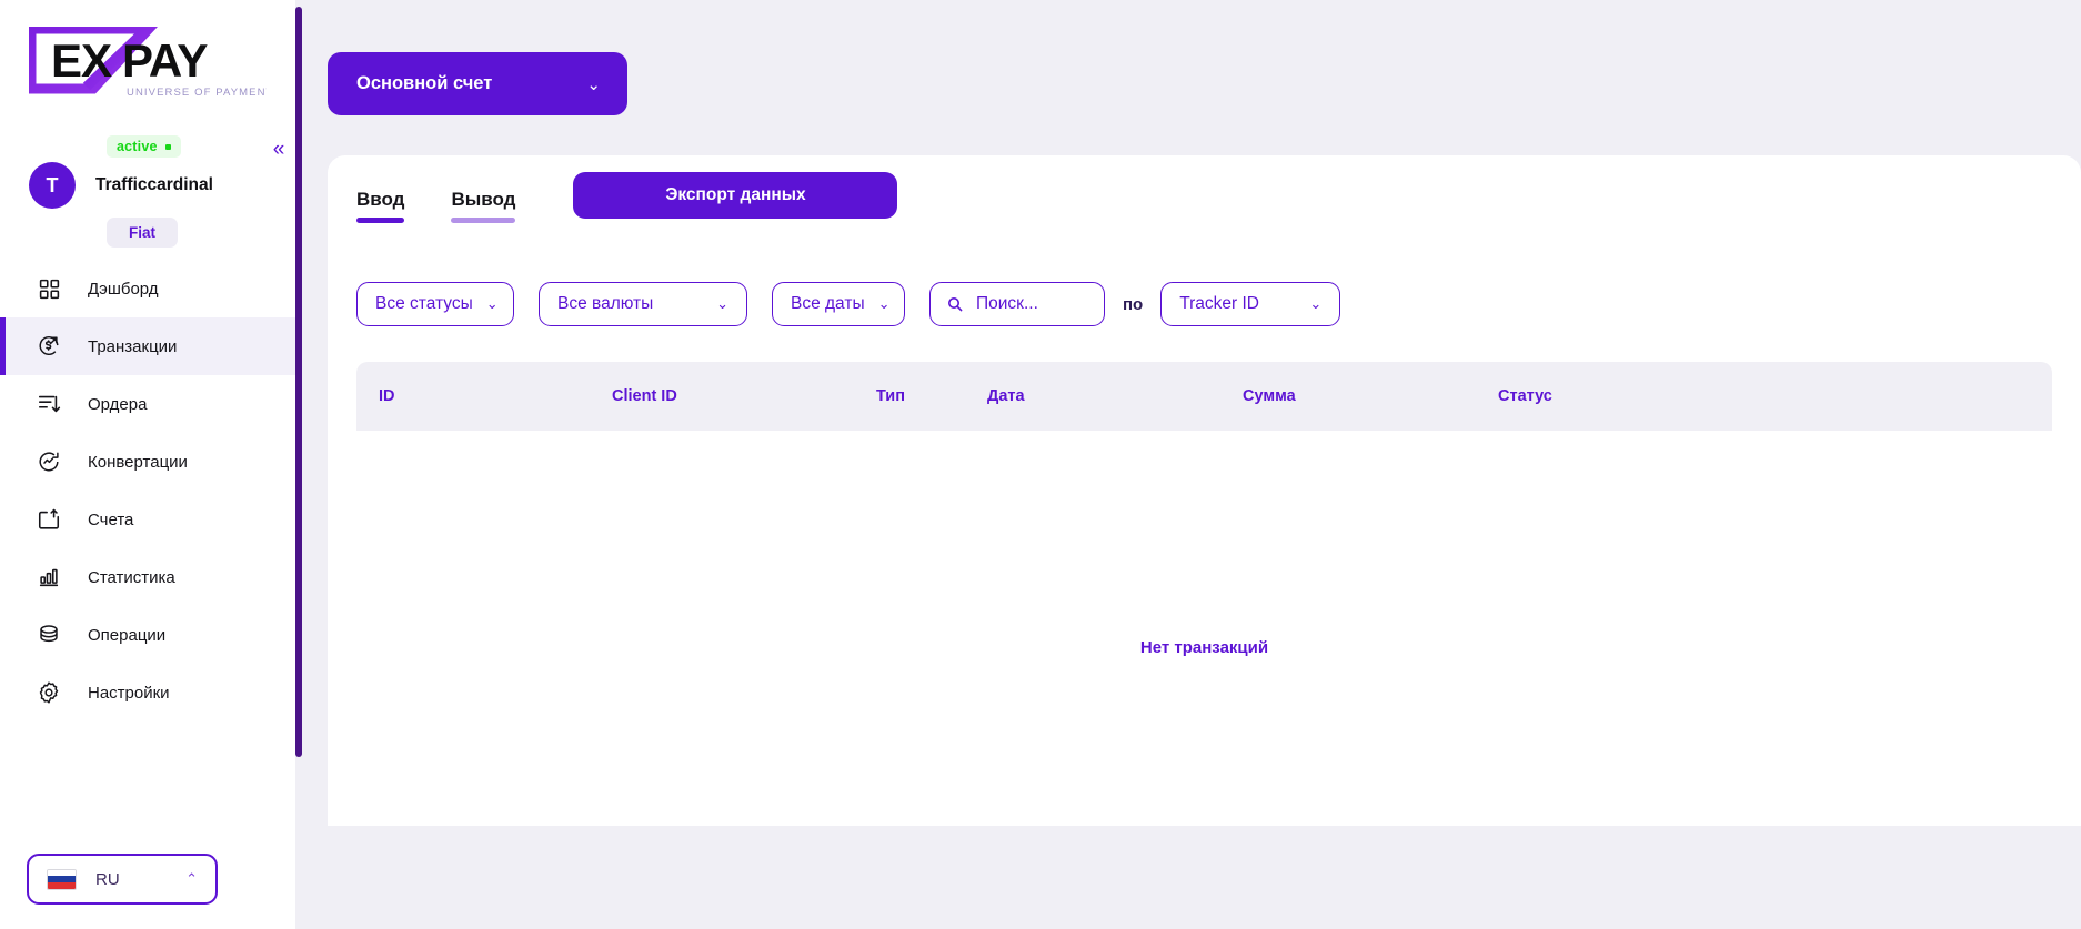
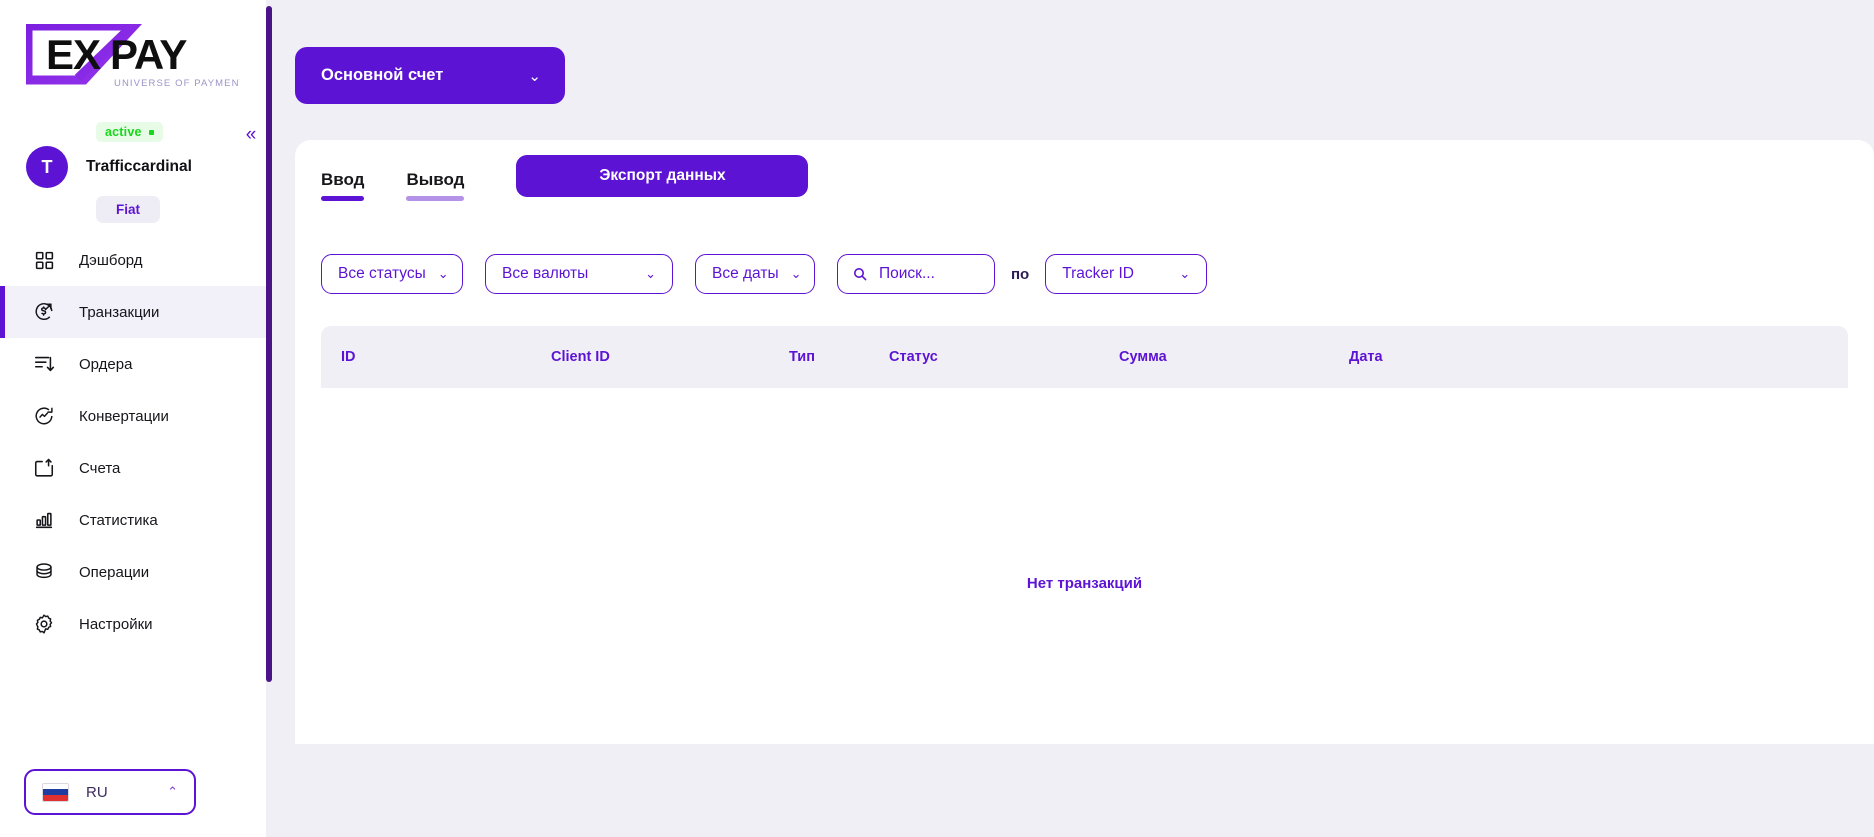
  EX
  PAY
  UNIVERSE OF PAYMEN
  «
  active
  T
  Trafficcardinal
  Fiat
  Дэшборд
  Транзакции
  Ордера
  Конвертации
  Счета
  Статистика
  Операции
  Настройки
  RU
  ⌃
  Основной счет
  ⌄
  Ввод
  Вывод
  Экспорт данных
  Все статусы
  ⌄
  Все валюты
  ⌄
  Все даты
  ⌄
  Поиск...
  по
  Tracker ID
  ⌄
  ID
  Client ID
  Тип
- Дата
+ Статус
  Сумма
- Статус
+ Дата
  Нет транзакций
